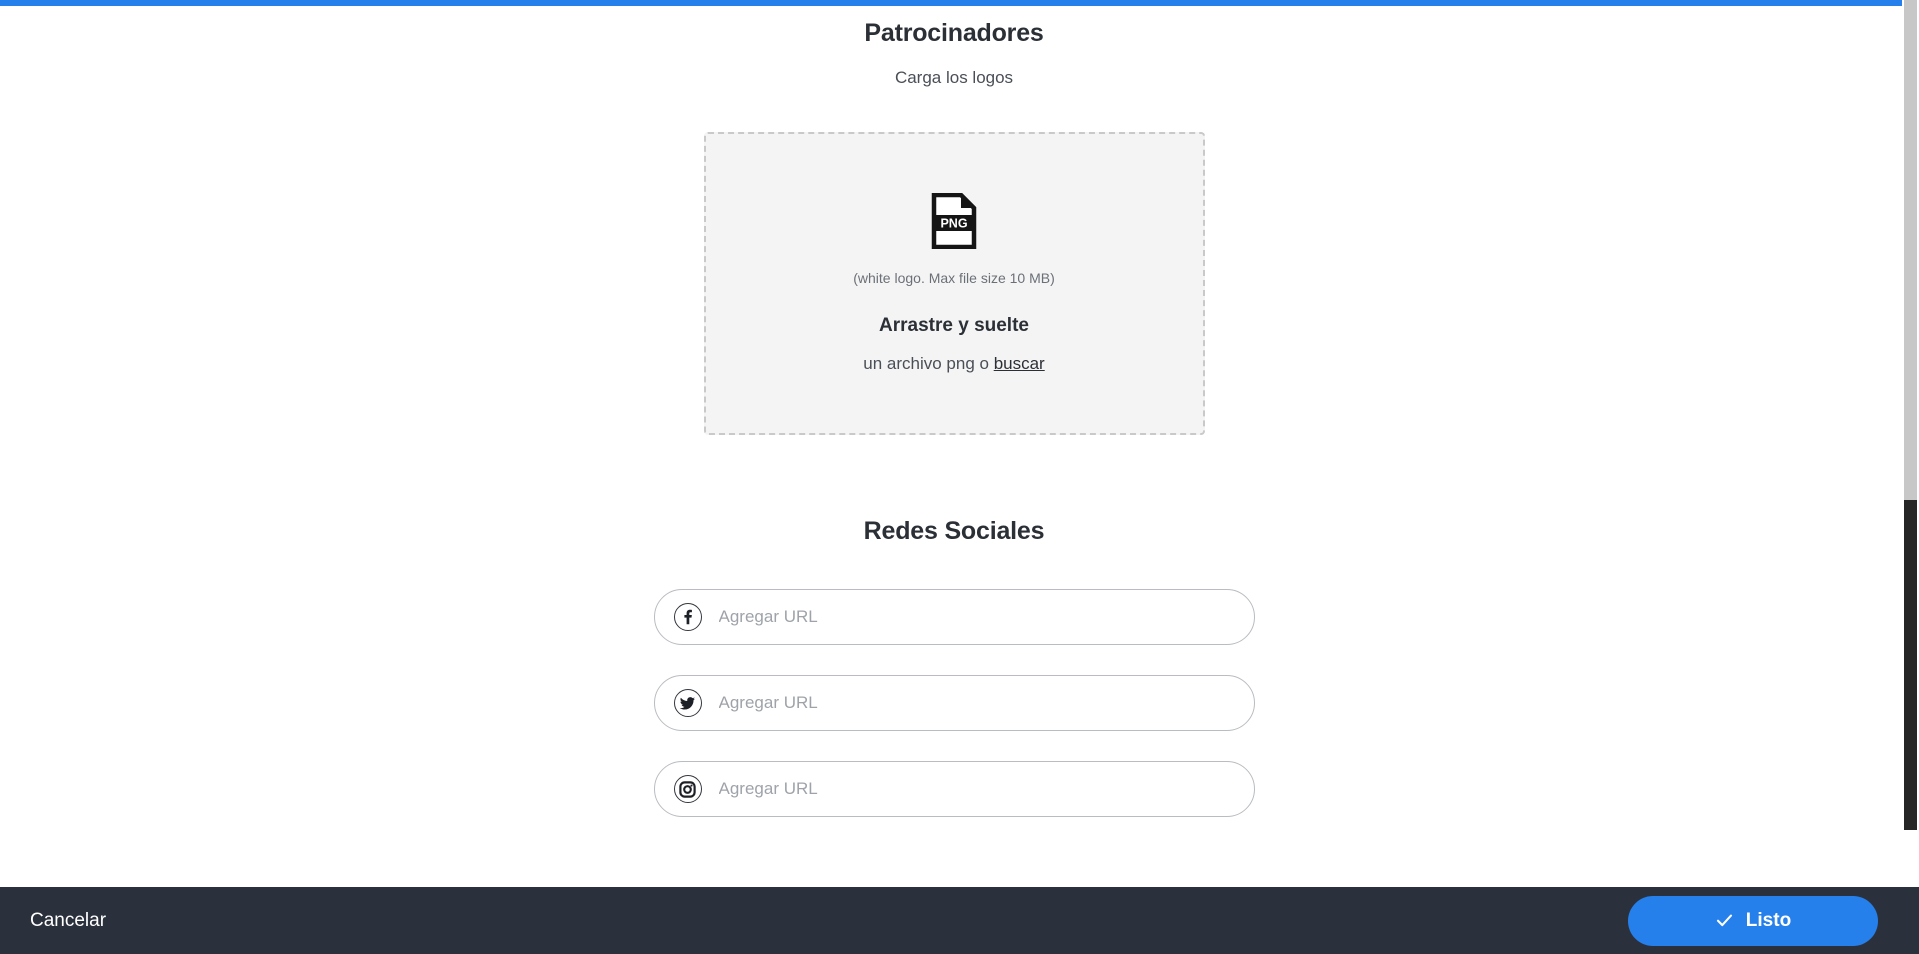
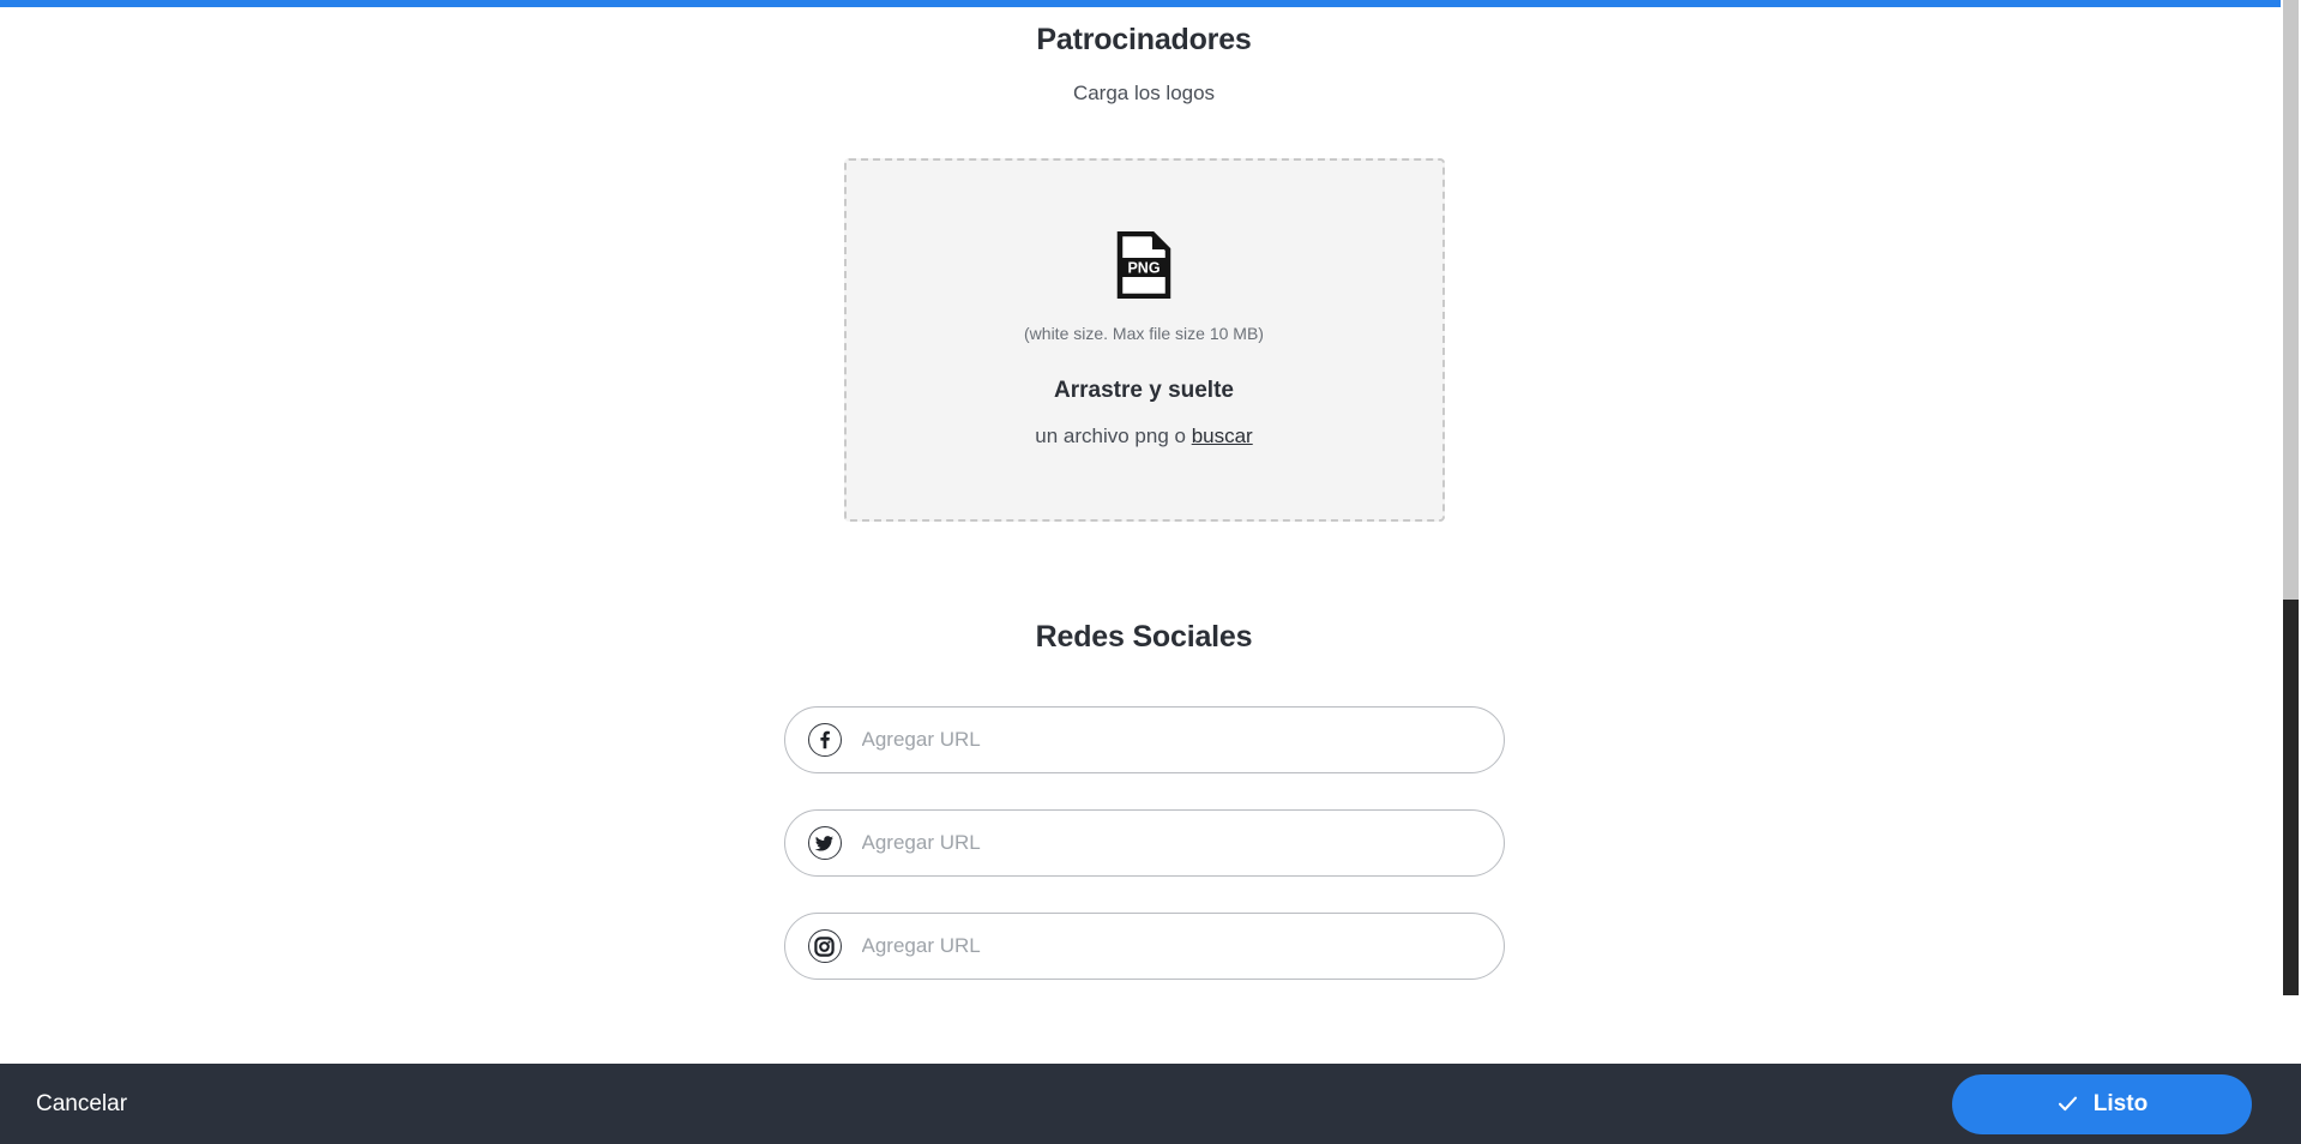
  Patrocinadores
  Carga los logos
  PNG
- (white logo. Max file size 10 MB)
+ (white size. Max file size 10 MB)
  Arrastre y suelte
  un archivo png o buscar
  Redes Sociales
  Agregar URL
  Agregar URL
  Agregar URL
  Cancelar
  Listo
